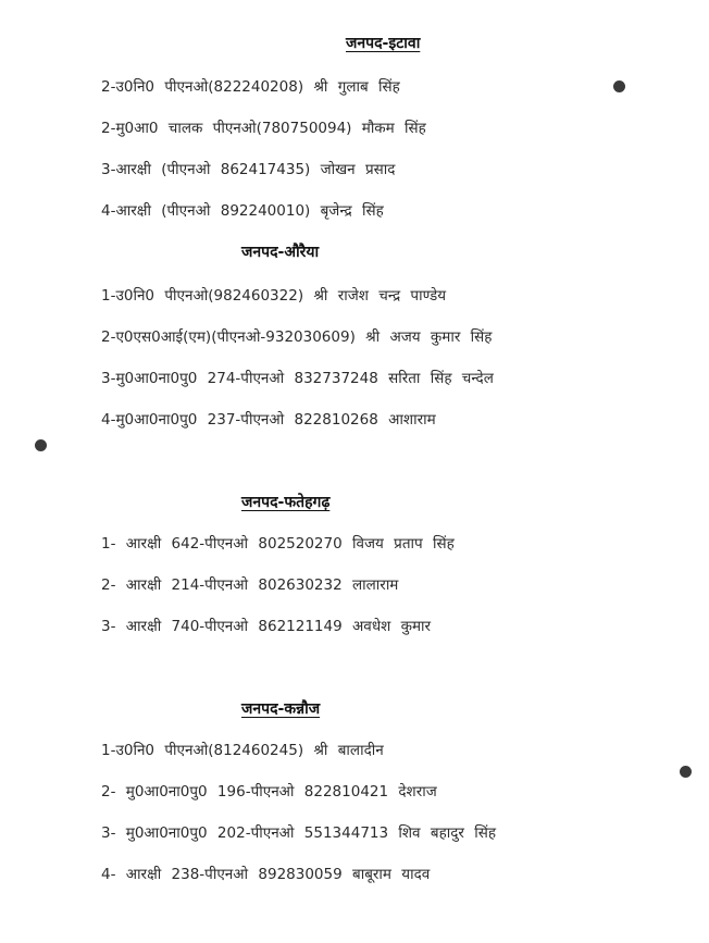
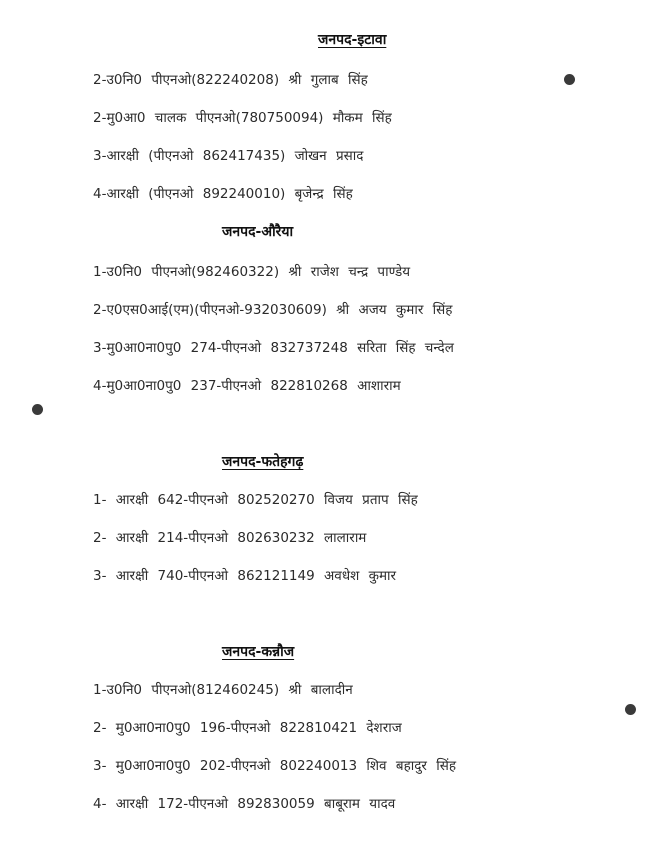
  जनपद-इटावा
  2-उ0नि0 पीएनओ(822240208) श्री गुलाब सिंह
  2-मु0आ0 चालक पीएनओ(780750094) मौकम सिंह
  3-आरक्षी (पीएनओ 862417435) जोखन प्रसाद
  4-आरक्षी (पीएनओ 892240010) बृजेन्द्र सिंह
  जनपद-औरैया
  1-उ0नि0 पीएनओ(982460322) श्री राजेश चन्द्र पाण्डेय
  2-ए0एस0आई(एम)(पीएनओ-932030609) श्री अजय कुमार सिंह
  3-मु0आ0ना0पु0 274-पीएनओ 832737248 सरिता सिंह चन्देल
  4-मु0आ0ना0पु0 237-पीएनओ 822810268 आशाराम
  जनपद-फतेहगढ़
  1- आरक्षी 642-पीएनओ 802520270 विजय प्रताप सिंह
  2- आरक्षी 214-पीएनओ 802630232 लालाराम
  3- आरक्षी 740-पीएनओ 862121149 अवधेश कुमार
  जनपद-कन्नौज
  1-उ0नि0 पीएनओ(812460245) श्री बालादीन
  2- मु0आ0ना0पु0 196-पीएनओ 822810421 देशराज
- 3- मु0आ0ना0पु0 202-पीएनओ 551344713 शिव बहादुर सिंह
+ 3- मु0आ0ना0पु0 202-पीएनओ 802240013 शिव बहादुर सिंह
- 4- आरक्षी 238-पीएनओ 892830059 बाबूराम यादव
+ 4- आरक्षी 172-पीएनओ 892830059 बाबूराम यादव
